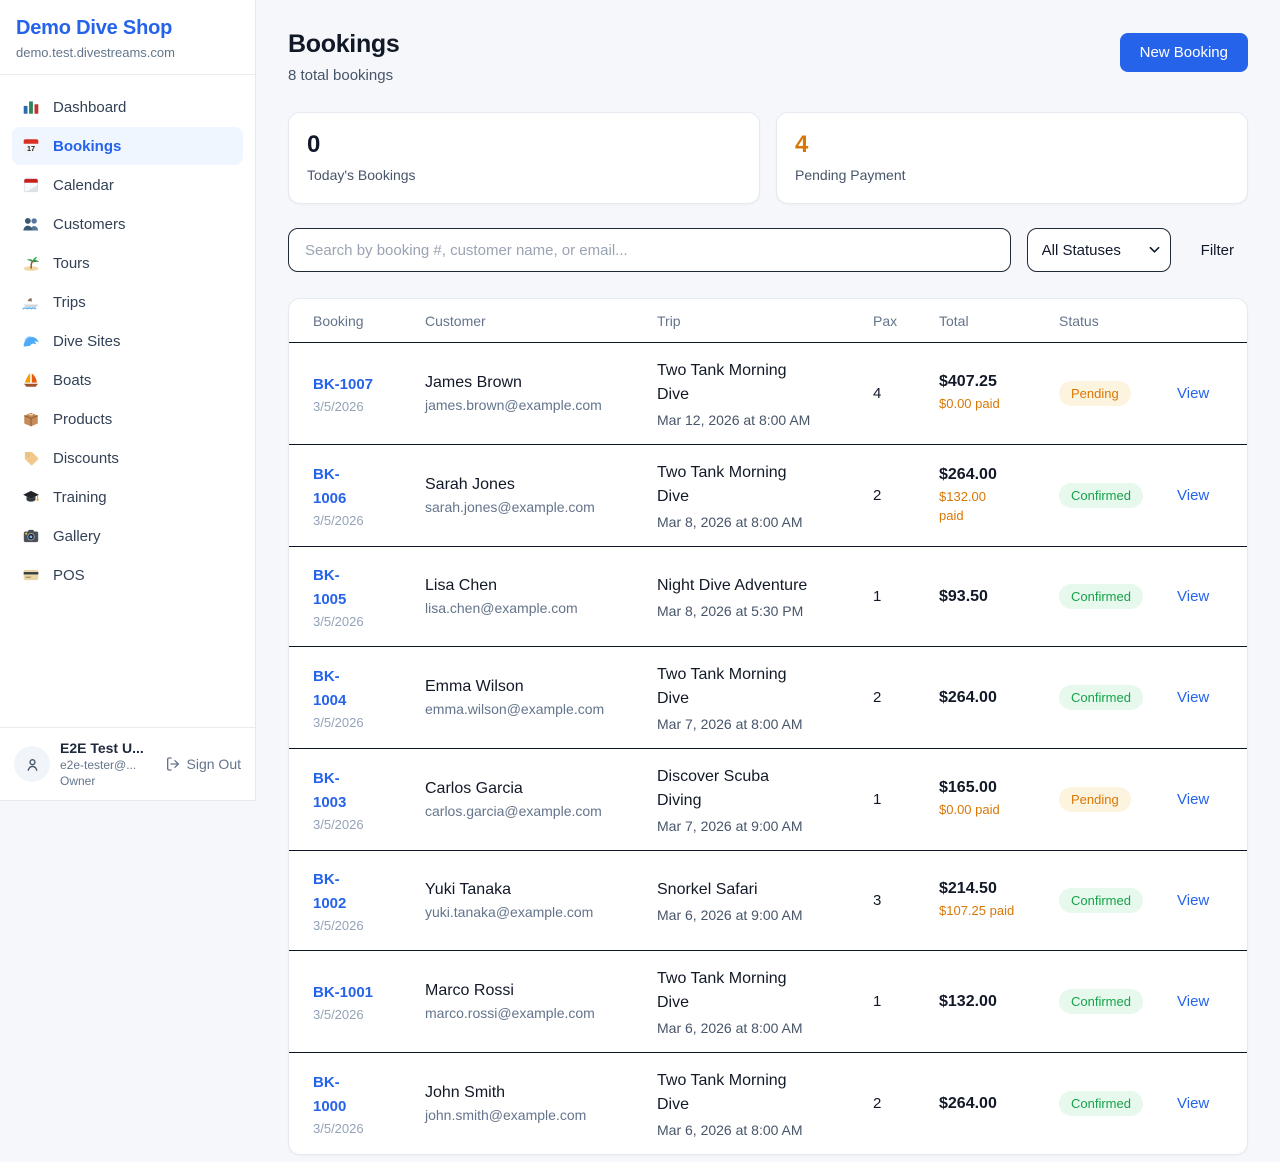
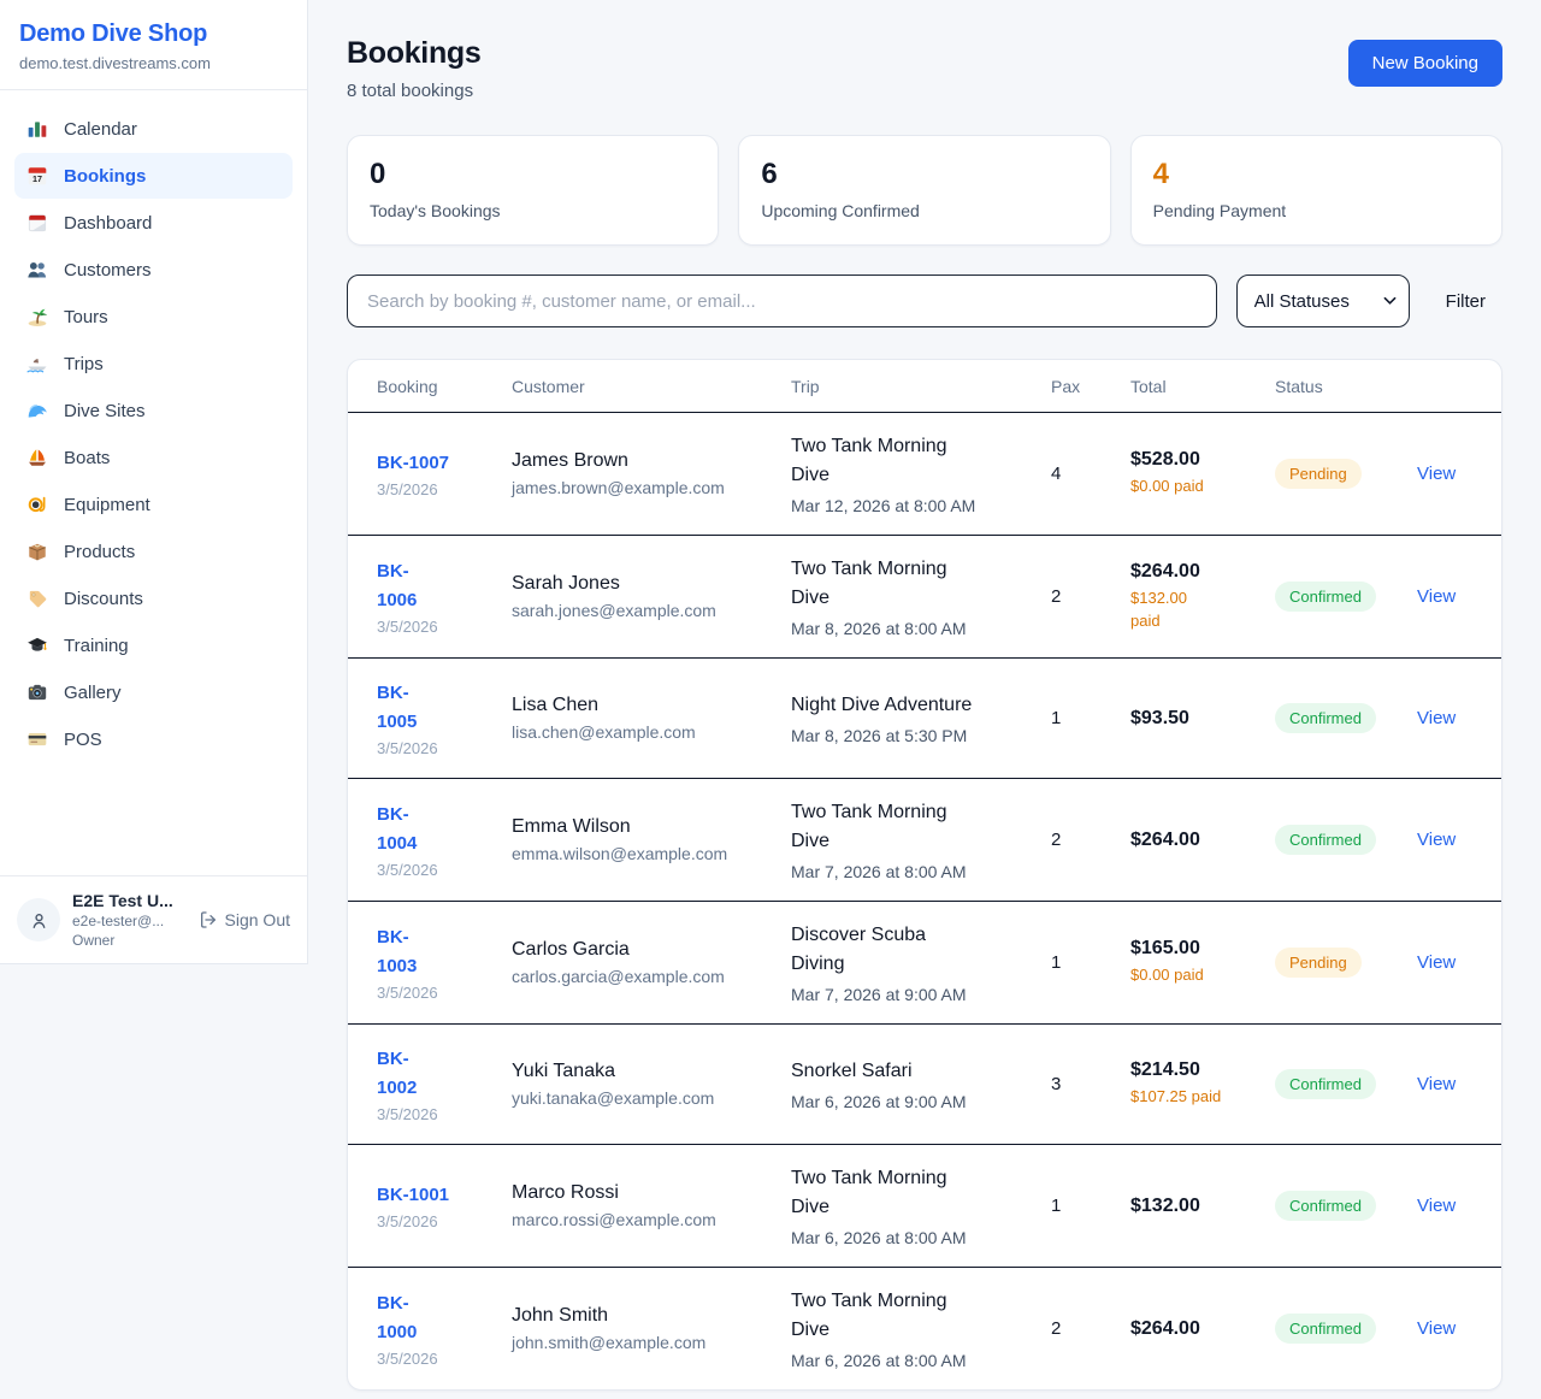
  Demo Dive Shop
  demo.test.divestreams.com
- Dashboard
+ Calendar
  17
  Bookings
- Calendar
+ Dashboard
  Customers
  Tours
  Trips
  Dive Sites
  Boats
+ Equipment
  Products
  Discounts
  Training
  Gallery
  POS
  E2E Test U...
  e2e-tester@...
  Owner
  Sign Out
  Bookings
  8 total bookings
  New Booking
  0
  Today's Bookings
+ 6
+ Upcoming Confirmed
  4
  Pending Payment
  Search by booking #, customer name, or email...
  All Statuses
  Filter
  Booking
  Customer
  Trip
  Pax
  Total
  Status
  BK-1007
  3/5/2026
  James Brown
  james.brown@example.com
  Two Tank Morning
  Dive
  Mar 12, 2026 at 8:00 AM
  4
- $407.25
+ $528.00
  $0.00 paid
  Pending
  View
  BK-
  1006
  3/5/2026
  Sarah Jones
  sarah.jones@example.com
  Two Tank Morning
  Dive
  Mar 8, 2026 at 8:00 AM
  2
  $264.00
  $132.00
  paid
  Confirmed
  View
  BK-
  1005
  3/5/2026
  Lisa Chen
  lisa.chen@example.com
  Night Dive Adventure
  Mar 8, 2026 at 5:30 PM
  1
  $93.50
  Confirmed
  View
  BK-
  1004
  3/5/2026
  Emma Wilson
  emma.wilson@example.com
  Two Tank Morning
  Dive
  Mar 7, 2026 at 8:00 AM
  2
  $264.00
  Confirmed
  View
  BK-
  1003
  3/5/2026
  Carlos Garcia
  carlos.garcia@example.com
  Discover Scuba
  Diving
  Mar 7, 2026 at 9:00 AM
  1
  $165.00
  $0.00 paid
  Pending
  View
  BK-
  1002
  3/5/2026
  Yuki Tanaka
  yuki.tanaka@example.com
  Snorkel Safari
  Mar 6, 2026 at 9:00 AM
  3
  $214.50
  $107.25 paid
  Confirmed
  View
  BK-1001
  3/5/2026
  Marco Rossi
  marco.rossi@example.com
  Two Tank Morning
  Dive
  Mar 6, 2026 at 8:00 AM
  1
  $132.00
  Confirmed
  View
  BK-
  1000
  3/5/2026
  John Smith
  john.smith@example.com
  Two Tank Morning
  Dive
  Mar 6, 2026 at 8:00 AM
  2
  $264.00
  Confirmed
  View
